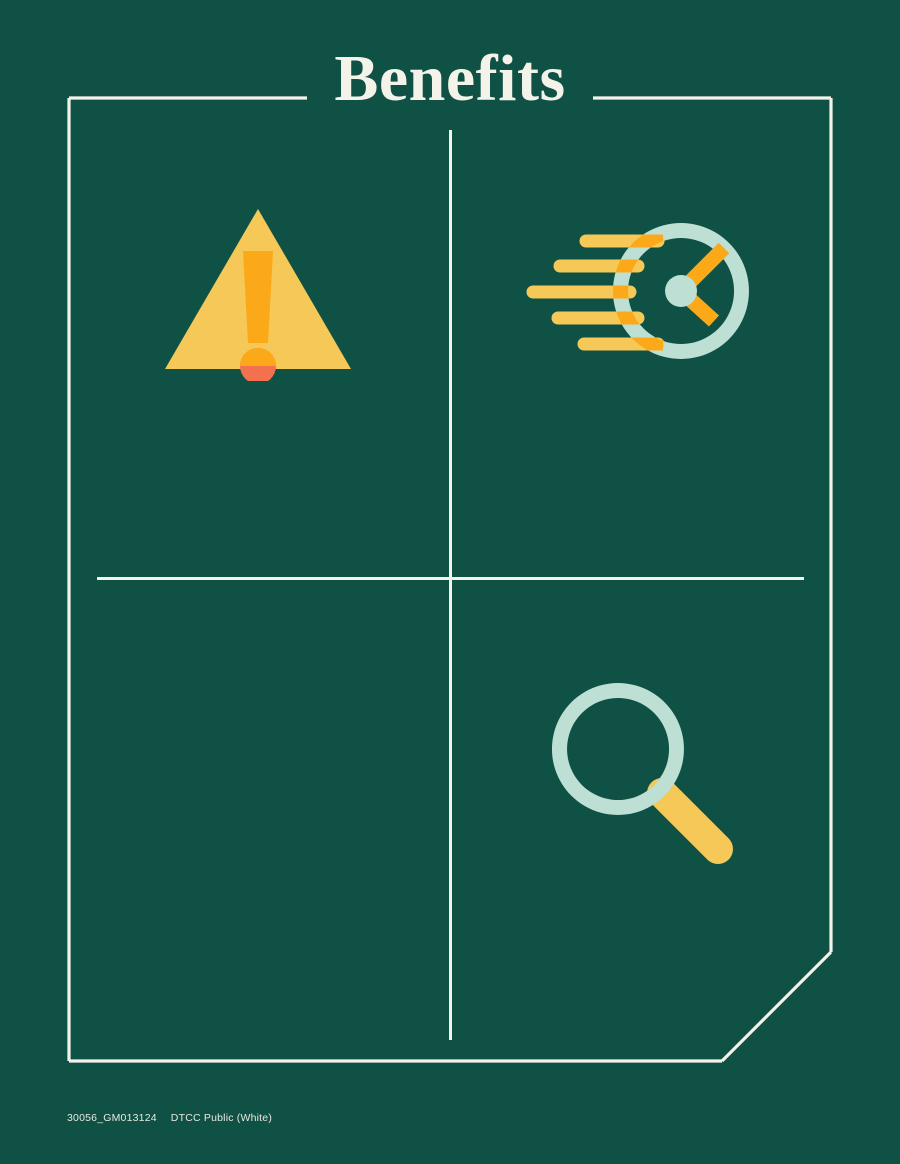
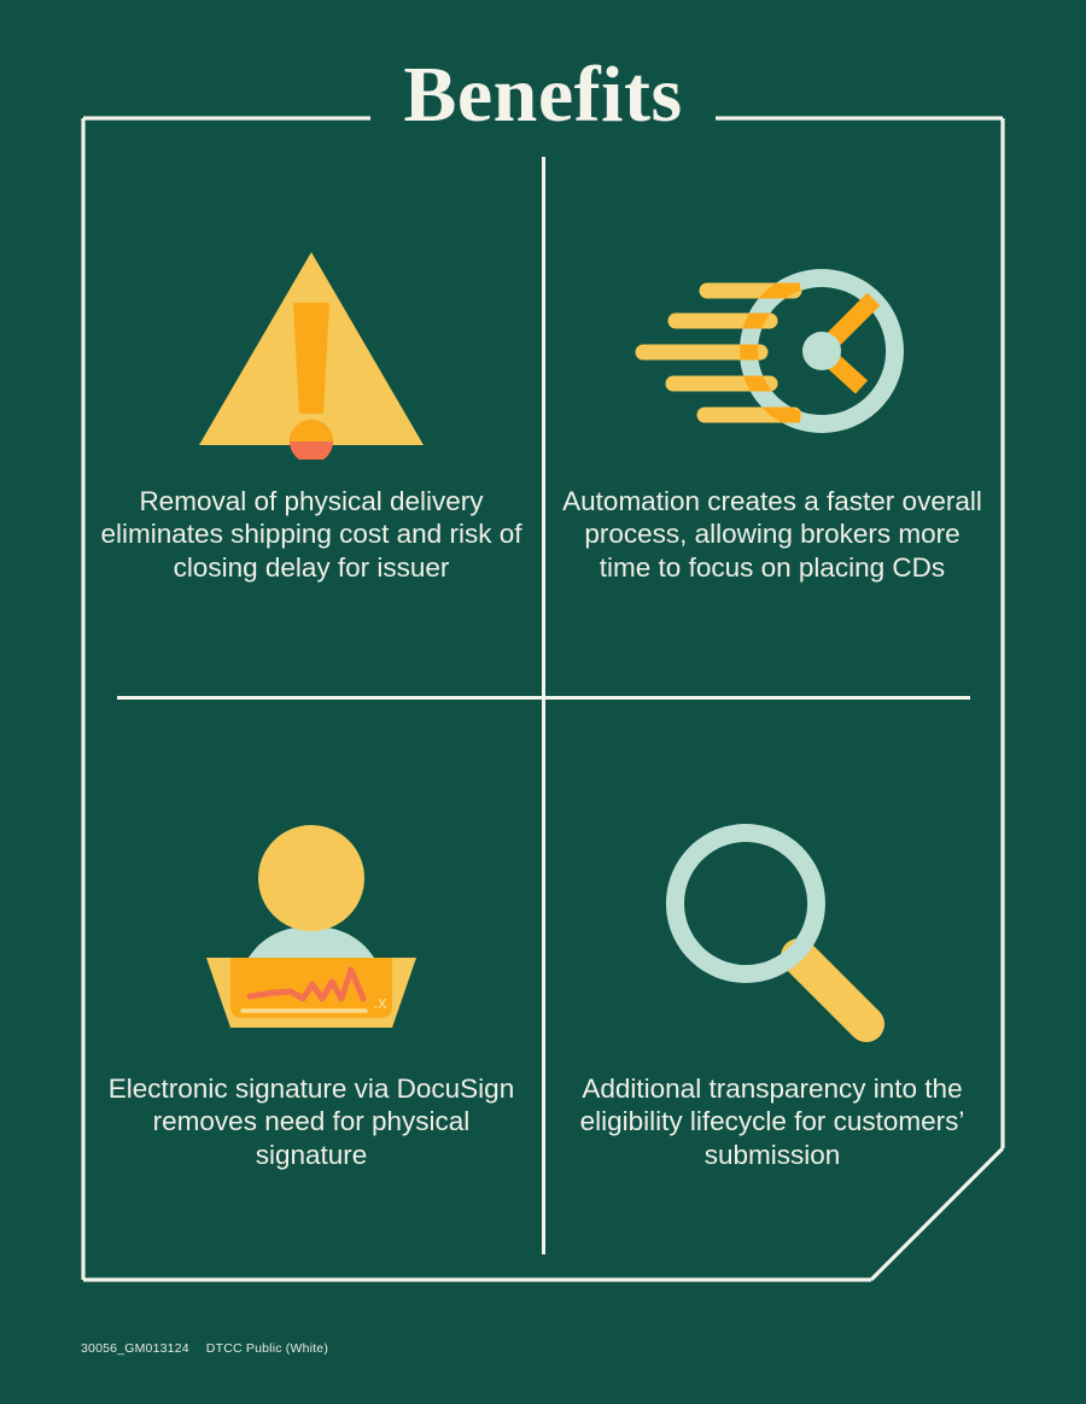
  Benefits
+ Removal of physical delivery eliminates shipping cost and risk of closing delay for issuer
+ Automation creates a faster overall process, allowing brokers more time to focus on placing CDs
+ .x
+ Electronic signature via DocuSign removes need for physical signature
+ Additional transparency into the eligibility lifecycle for customers’ submission
  30056_GM013124
  DTCC Public (White)
